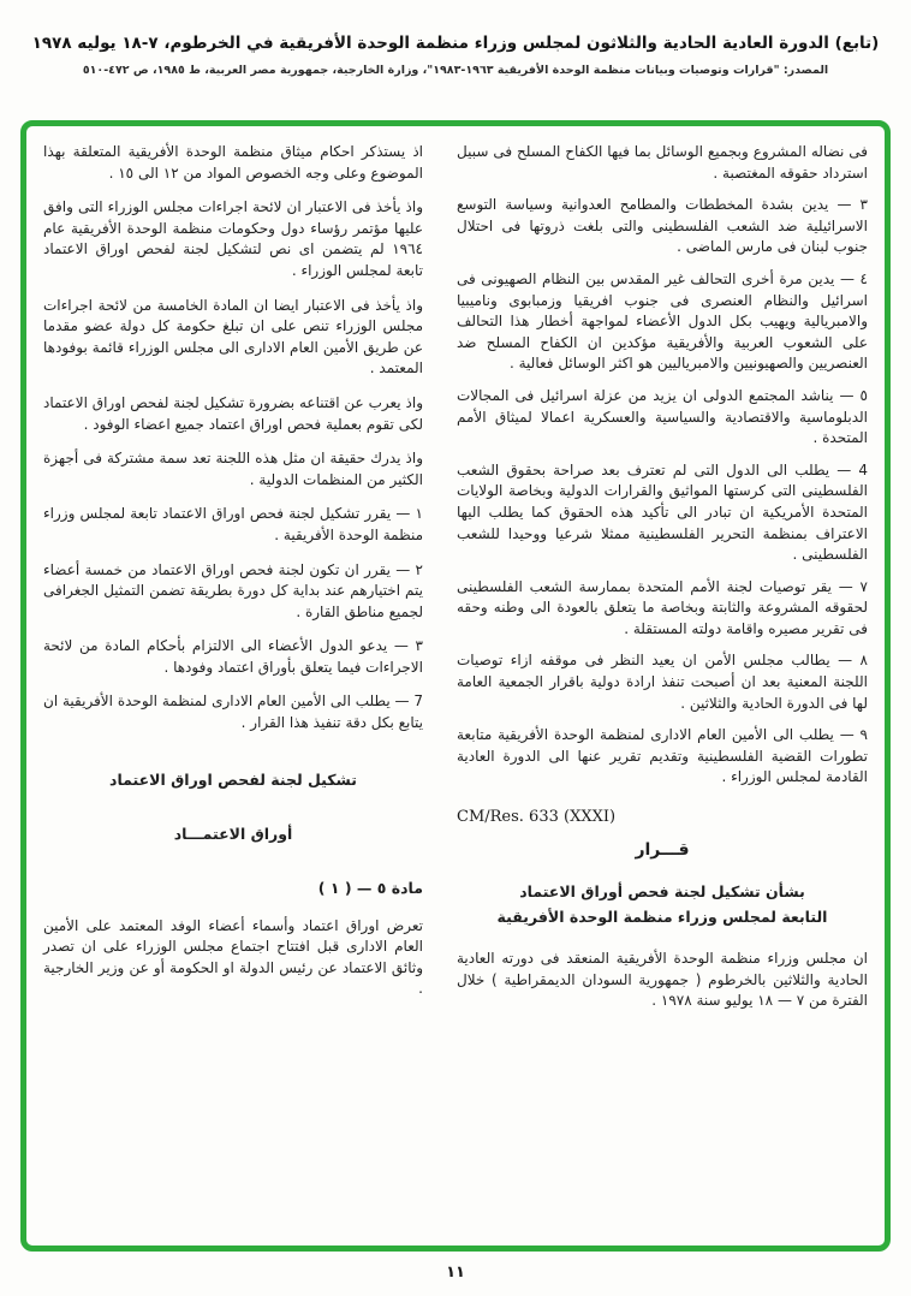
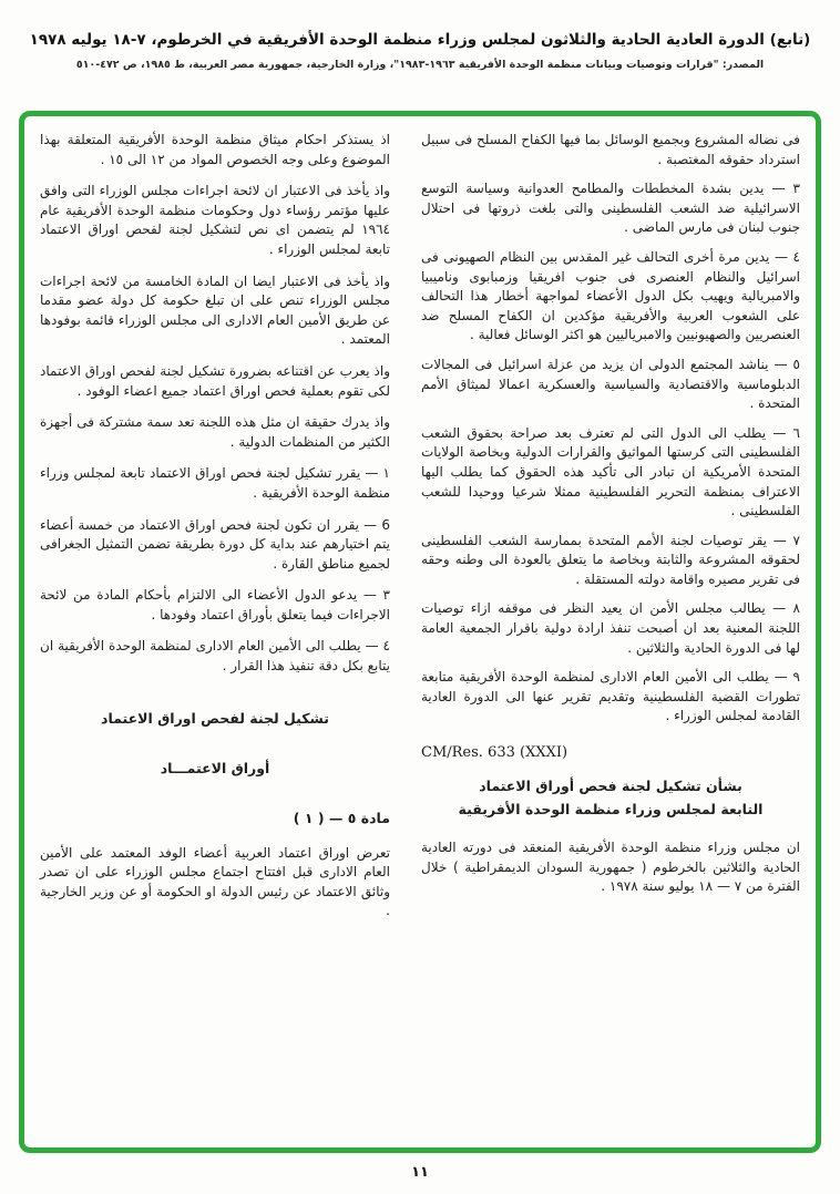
  (تابع) الدورة العادية الحادية والثلاثون لمجلس وزراء منظمة الوحدة الأفريقية في الخرطوم، ٧-١٨ يوليه ١٩٧٨
  المصدر: "قرارات وتوصيات وبيانات منظمة الوحدة الأفريقية ١٩٦٣-١٩٨٣"، وزارة الخارجية، جمهورية مصر العربية، ط ١٩٨٥، ص ٤٧٢-٥١٠
  فى نضاله المشروع وبجميع الوسائل بما فيها الكفاح المسلح فى سبيل استرداد حقوقه المغتصبة .
  ٣ — يدين بشدة المخططات والمطامح العدوانية وسياسة التوسع الاسرائيلية ضد الشعب الفلسطينى والتى بلغت ذروتها فى احتلال جنوب لبنان فى مارس الماضى .
  ٤ — يدين مرة أخرى التحالف غير المقدس بين النظام الصهيونى فى اسرائيل والنظام العنصرى فى جنوب افريقيا وزمبابوى وناميبيا والامبريالية ويهيب بكل الدول الأعضاء لمواجهة أخطار هذا التحالف على الشعوب العربية والأفريقية مؤكدين ان الكفاح المسلح ضد العنصريين والصهيونيين والامبرياليين هو اكثر الوسائل فعالية .
  ٥ — يناشد المجتمع الدولى ان يزيد من عزلة اسرائيل فى المجالات الدبلوماسية والاقتصادية والسياسية والعسكرية اعمالا لميثاق الأمم المتحدة .
- 4 — يطلب الى الدول التى لم تعترف بعد صراحة بحقوق الشعب الفلسطينى التى كرستها المواثيق والقرارات الدولية وبخاصة الولايات المتحدة الأمريكية ان تبادر الى تأكيد هذه الحقوق كما يطلب اليها الاعتراف بمنظمة التحرير الفلسطينية ممثلا شرعيا ووحيدا للشعب الفلسطينى .
+ ٦ — يطلب الى الدول التى لم تعترف بعد صراحة بحقوق الشعب الفلسطينى التى كرستها المواثيق والقرارات الدولية وبخاصة الولايات المتحدة الأمريكية ان تبادر الى تأكيد هذه الحقوق كما يطلب اليها الاعتراف بمنظمة التحرير الفلسطينية ممثلا شرعيا ووحيدا للشعب الفلسطينى .
  ٧ — يقر توصيات لجنة الأمم المتحدة بممارسة الشعب الفلسطينى لحقوقه المشروعة والثابتة وبخاصة ما يتعلق بالعودة الى وطنه وحقه فى تقرير مصيره واقامة دولته المستقلة .
  ٨ — يطالب مجلس الأمن ان يعيد النظر فى موقفه ازاء توصيات اللجنة المعنية بعد ان أصبحت تنفذ ارادة دولية باقرار الجمعية العامة لها فى الدورة الحادية والثلاثين .
  ٩ — يطلب الى الأمين العام الادارى لمنظمة الوحدة الأفريقية متابعة تطورات القضية الفلسطينية وتقديم تقرير عنها الى الدورة العادية القادمة لمجلس الوزراء .
  CM/Res. 633 (XXXI)
- قـــرار
  بشأن تشكيل لجنة فحص أوراق الاعتماد
  التابعة لمجلس وزراء منظمة الوحدة الأفريقية
  ان مجلس وزراء منظمة الوحدة الأفريقية المنعقد فى دورته العادية الحادية والثلاثين بالخرطوم ( جمهورية السودان الديمقراطية ) خلال الفترة من ٧ — ١٨ يوليو سنة ١٩٧٨ .
  اذ يستذكر احكام ميثاق منظمة الوحدة الأفريقية المتعلقة بهذا الموضوع وعلى وجه الخصوص المواد من ١٢ الى ١٥ .
  واذ يأخذ فى الاعتبار ان لائحة اجراءات مجلس الوزراء التى وافق عليها مؤتمر رؤساء دول وحكومات منظمة الوحدة الأفريقية عام ١٩٦٤ لم يتضمن اى نص لتشكيل لجنة لفحص اوراق الاعتماد تابعة لمجلس الوزراء .
  واذ يأخذ فى الاعتبار ايضا ان المادة الخامسة من لائحة اجراءات مجلس الوزراء تنص على ان تبلغ حكومة كل دولة عضو مقدما عن طريق الأمين العام الادارى الى مجلس الوزراء قائمة بوفودها المعتمد .
  واذ يعرب عن اقتناعه بضرورة تشكيل لجنة لفحص اوراق الاعتماد لكى تقوم بعملية فحص اوراق اعتماد جميع اعضاء الوفود .
  واذ يدرك حقيقة ان مثل هذه اللجنة تعد سمة مشتركة فى أجهزة الكثير من المنظمات الدولية .
  ١ — يقرر تشكيل لجنة فحص اوراق الاعتماد تابعة لمجلس وزراء منظمة الوحدة الأفريقية .
- ٢ — يقرر ان تكون لجنة فحص اوراق الاعتماد من خمسة أعضاء يتم اختيارهم عند بداية كل دورة بطريقة تضمن التمثيل الجغرافى لجميع مناطق القارة .
+ 6 — يقرر ان تكون لجنة فحص اوراق الاعتماد من خمسة أعضاء يتم اختيارهم عند بداية كل دورة بطريقة تضمن التمثيل الجغرافى لجميع مناطق القارة .
  ٣ — يدعو الدول الأعضاء الى الالتزام بأحكام المادة من لائحة الاجراءات فيما يتعلق بأوراق اعتماد وفودها .
- 7 — يطلب الى الأمين العام الادارى لمنظمة الوحدة الأفريقية ان يتابع بكل دقة تنفيذ هذا القرار .
+ ٤ — يطلب الى الأمين العام الادارى لمنظمة الوحدة الأفريقية ان يتابع بكل دقة تنفيذ هذا القرار .
  تشكيل لجنة لفحص اوراق الاعتماد
  أوراق الاعتمـــاد
  مادة ٥ — ( ١ )
- تعرض اوراق اعتماد وأسماء أعضاء الوفد المعتمد على الأمين العام الادارى قبل افتتاح اجتماع مجلس الوزراء على ان تصدر وثائق الاعتماد عن رئيس الدولة او الحكومة أو عن وزير الخارجية .
+ تعرض اوراق اعتماد العربية أعضاء الوفد المعتمد على الأمين العام الادارى قبل افتتاح اجتماع مجلس الوزراء على ان تصدر وثائق الاعتماد عن رئيس الدولة او الحكومة أو عن وزير الخارجية .
  ١١
